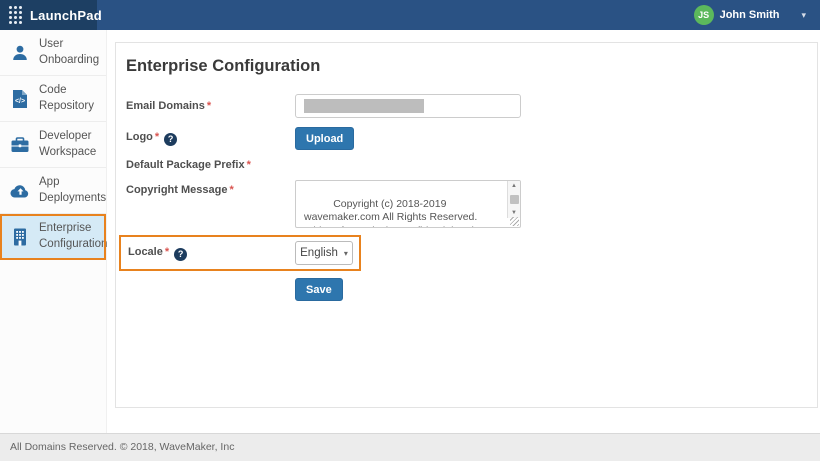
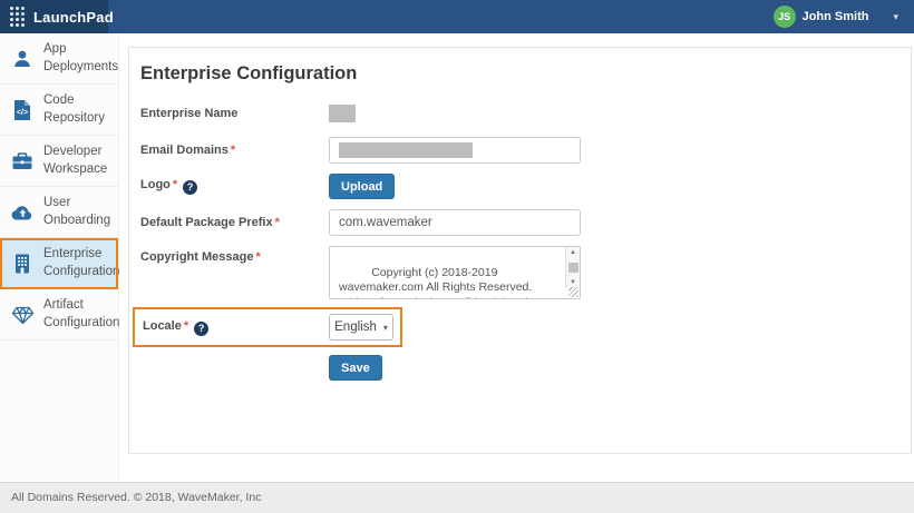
  LaunchPad
  JS
  John Smith
  ▾
- User Onboarding
+ App Deployments
  Code Repository
  Developer Workspace
- App Deployments
+ User Onboarding
  Enterprise Configuration
+ Artifact Configuration
  Enterprise Configuration
+ Enterprise Name
  Email Domains *
  Logo * ?
  Upload
  Default Package Prefix *
+ com.wavemaker
  Copyright Message *
  Copyright (c) 2018-2019 wavemaker.com All Rights Reserved.
  Locale * ?
  English
  ▾
  Save
  All Domains Reserved. © 2018, WaveMaker, Inc
